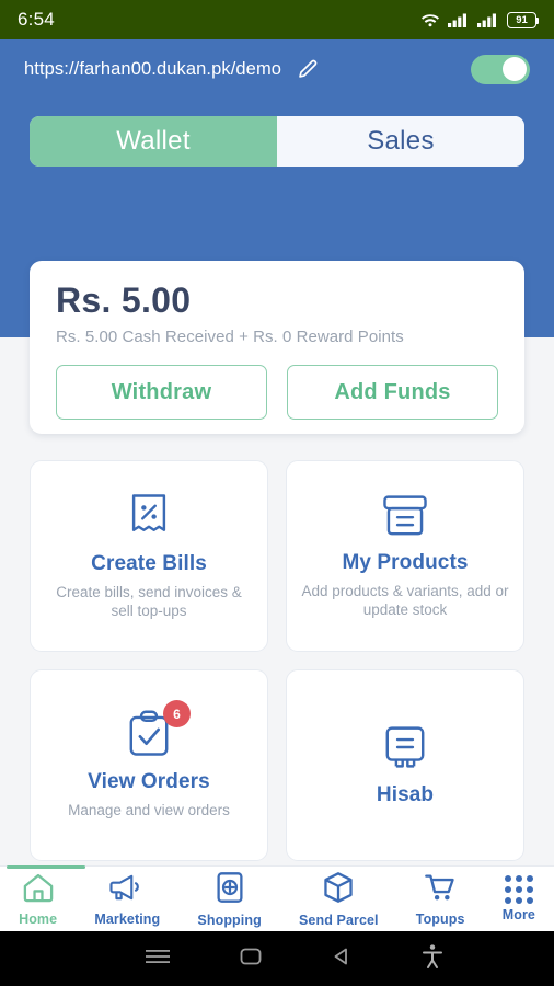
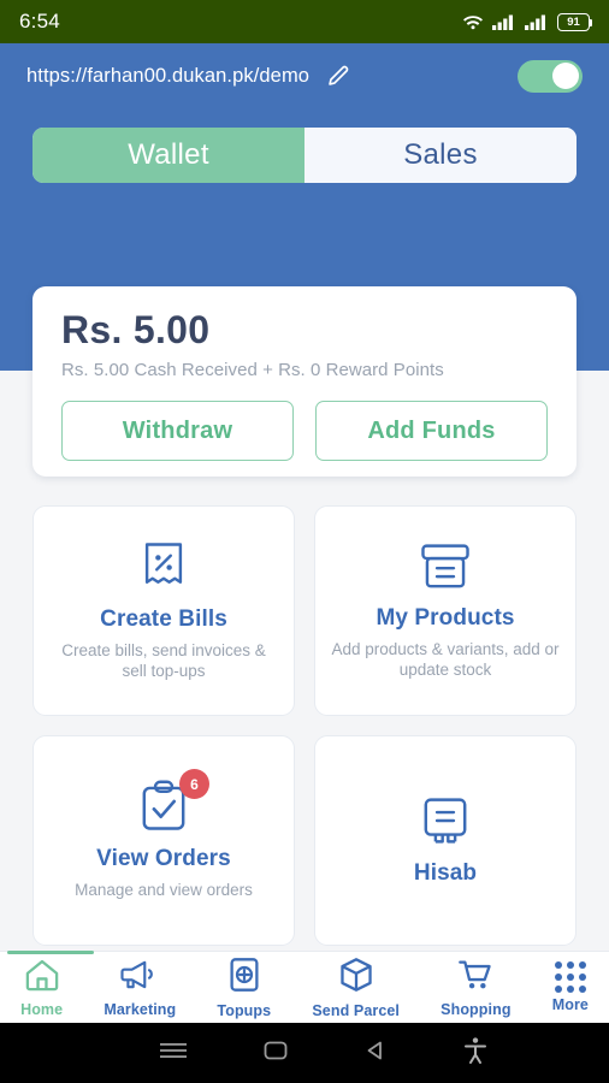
  6:54
  91
  https://farhan00.dukan.pk/demo
  Wallet
  Sales
  Rs. 5.00
  Rs. 5.00 Cash Received + Rs. 0 Reward Points
  Withdraw
  Add Funds
  Create Bills
  Create bills, send invoices & sell top-ups
  My Products
  Add products & variants, add or update stock
  6
  View Orders
  Manage and view orders
  Hisab
  Home
  Marketing
- Shopping
+ Topups
  Send Parcel
- Topups
+ Shopping
  More
